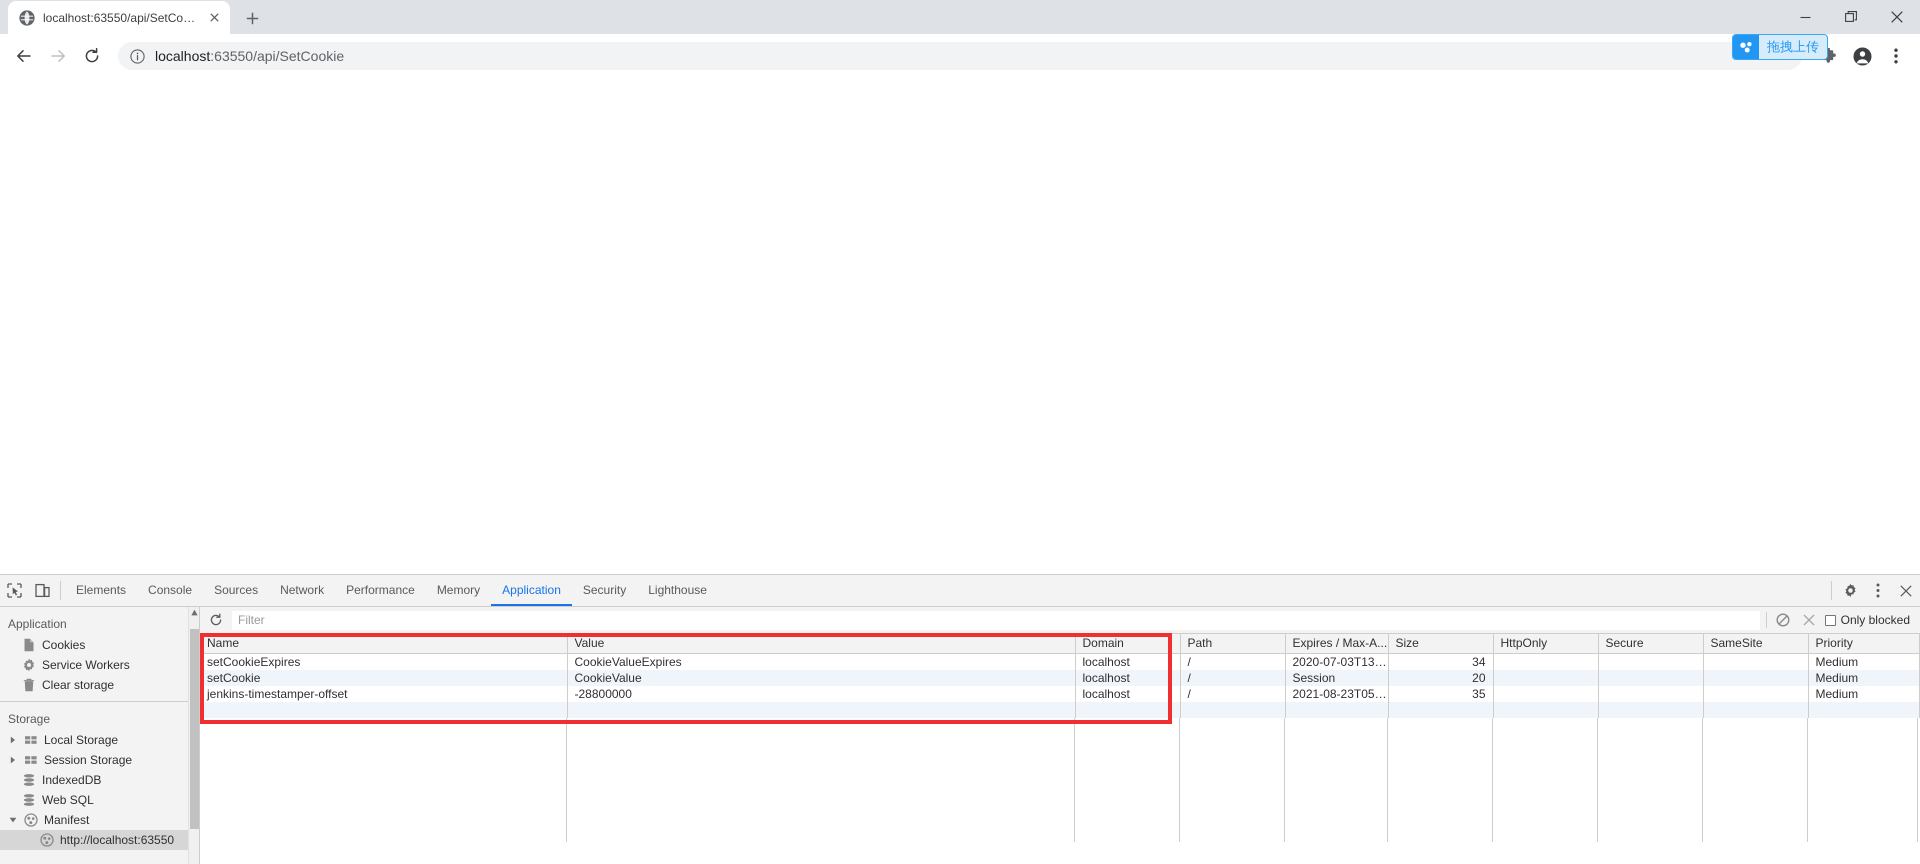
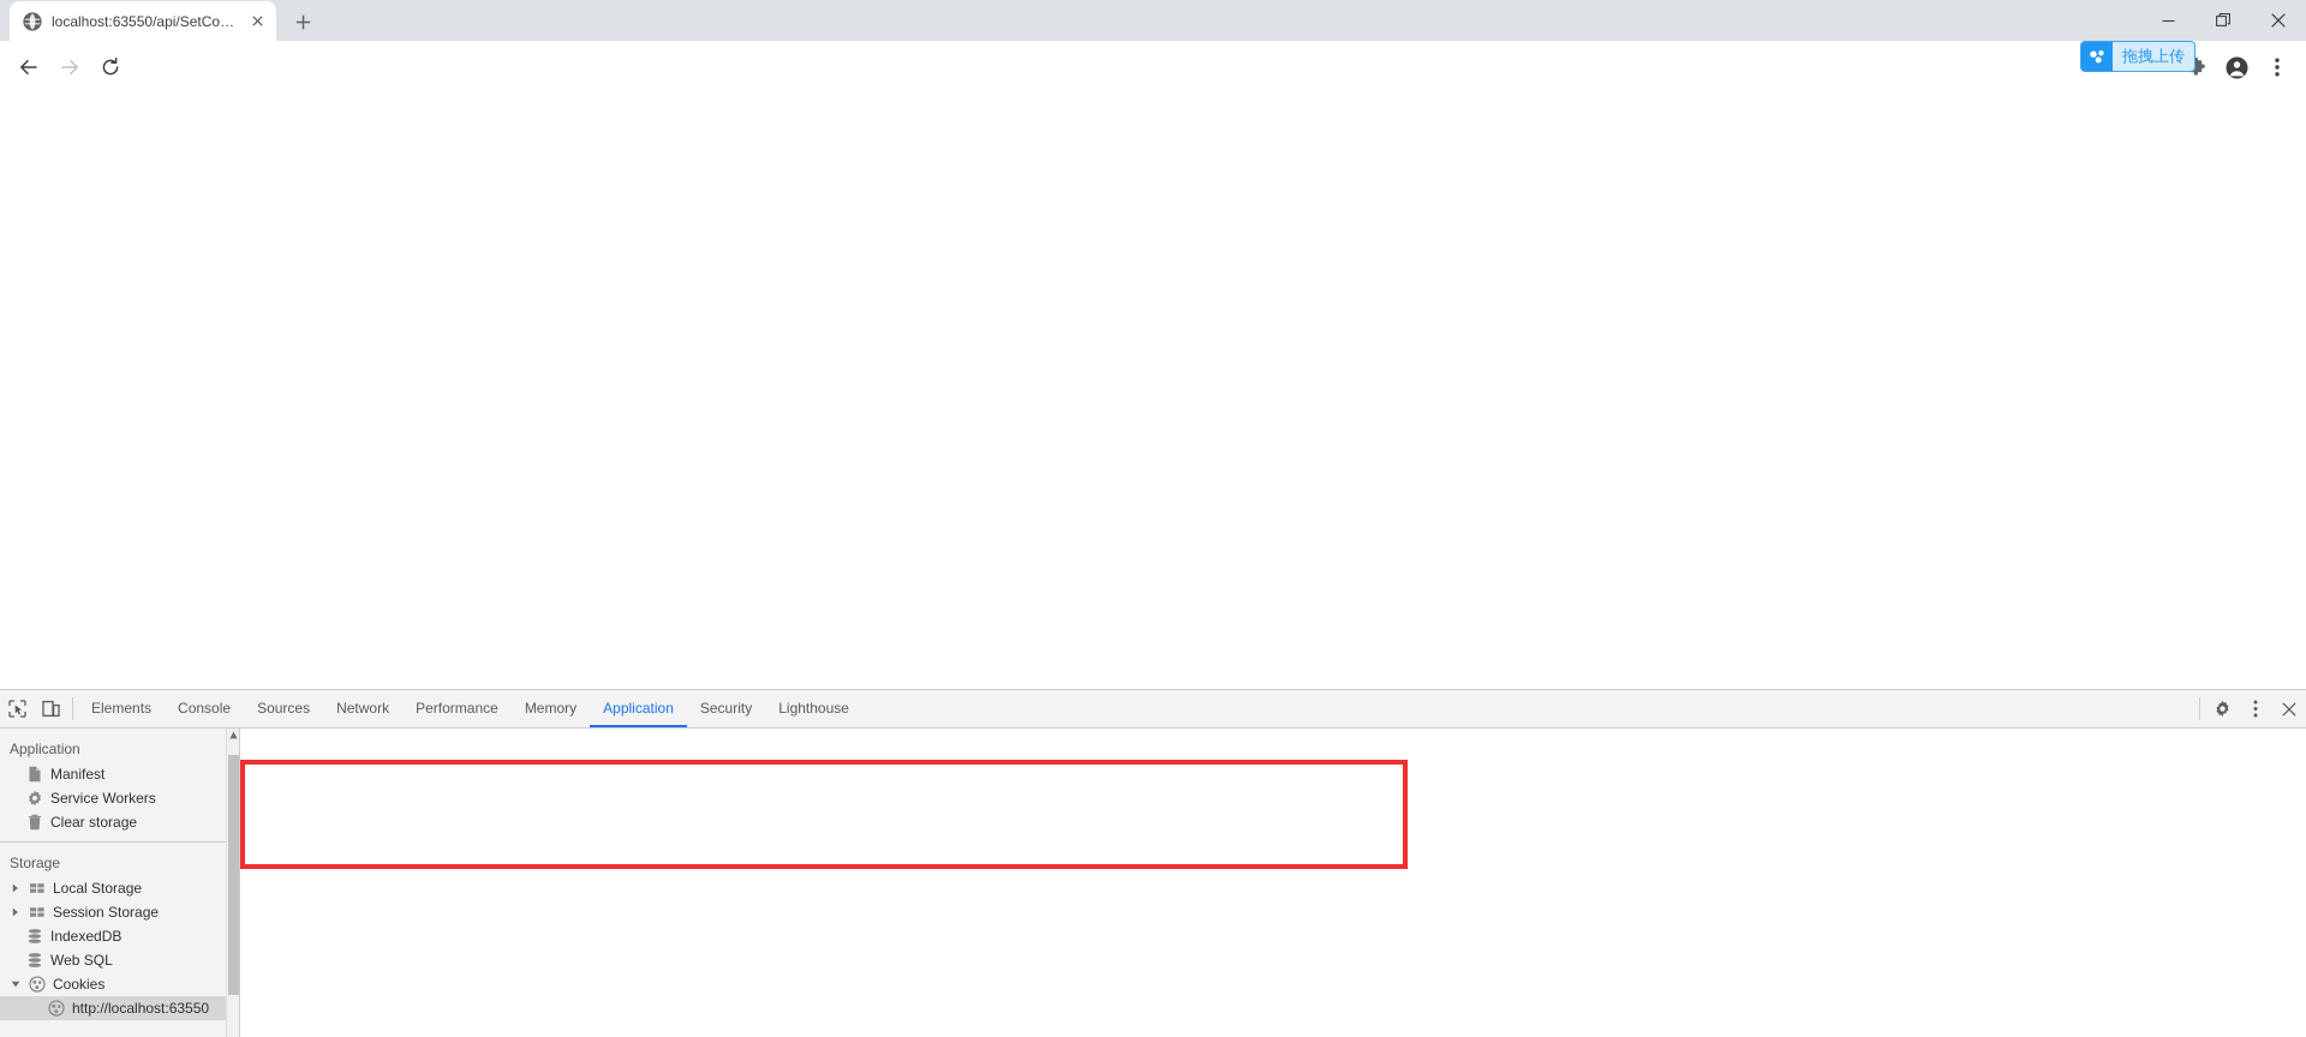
  localhost:63550/api/SetCooki
- localhost:63550/api/SetCookie
  拖拽上传
  Elements
  Console
  Sources
  Network
  Performance
  Memory
  Application
  Security
  Lighthouse
  Application
- Cookies
+ Manifest
  Service Workers
  Clear storage
  Storage
  Local Storage
  Session Storage
  IndexedDB
  Web SQL
- Manifest
+ Cookies
  http://localhost:63550
- Filter
- Only blocked
- Name	Value	Domain	Path	Expires / Max-A...	Size	HttpOnly	Secure	SameSite	Priority
- setCookieExpires	CookieValueExpires	localhost	/	2020-07-03T13:...	34				Medium
- setCookie	CookieValue	localhost	/	Session	20				Medium
- jenkins-timestamper-offset	-28800000	localhost	/	2021-08-23T05:...	35				Medium
